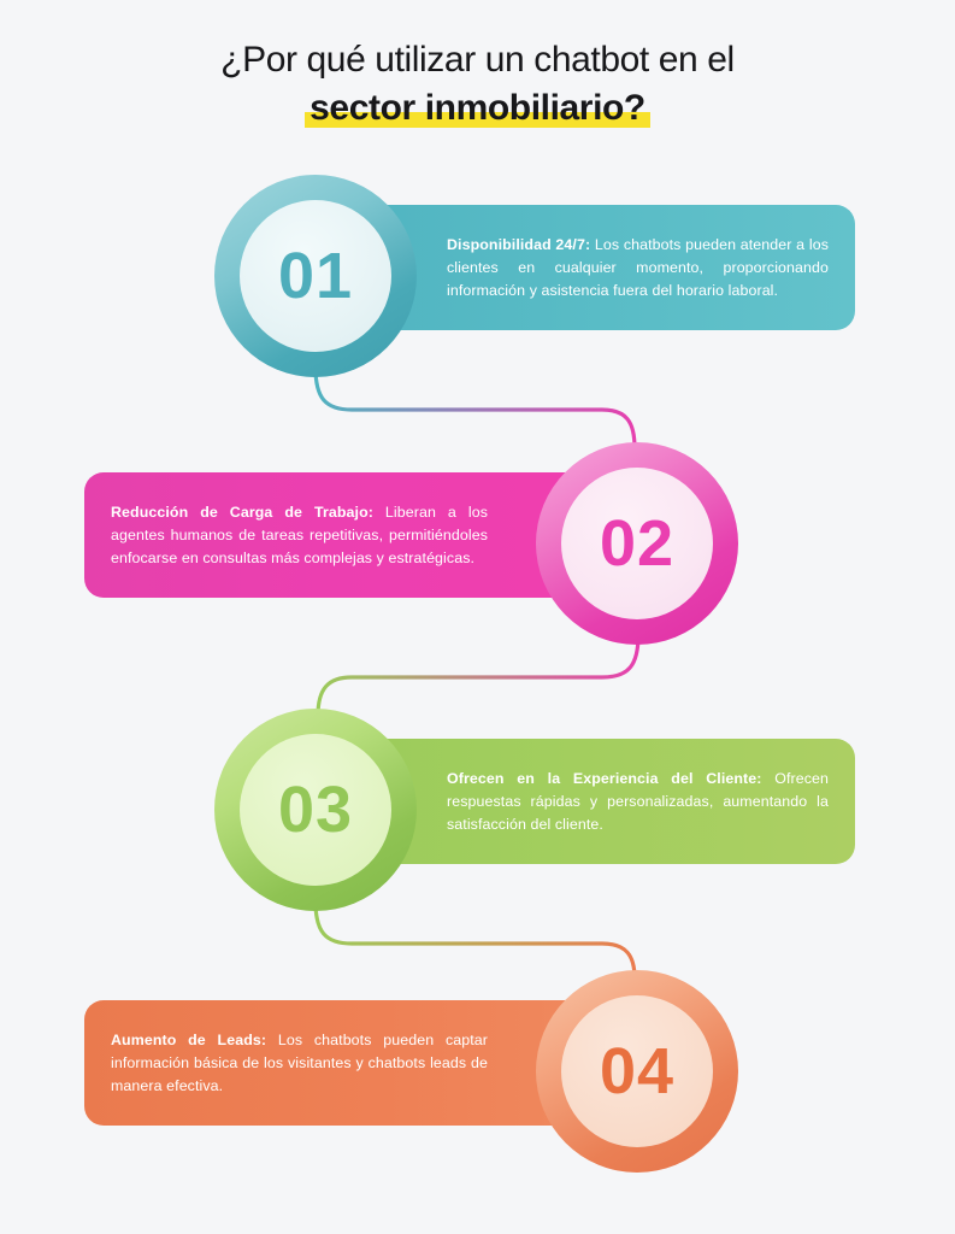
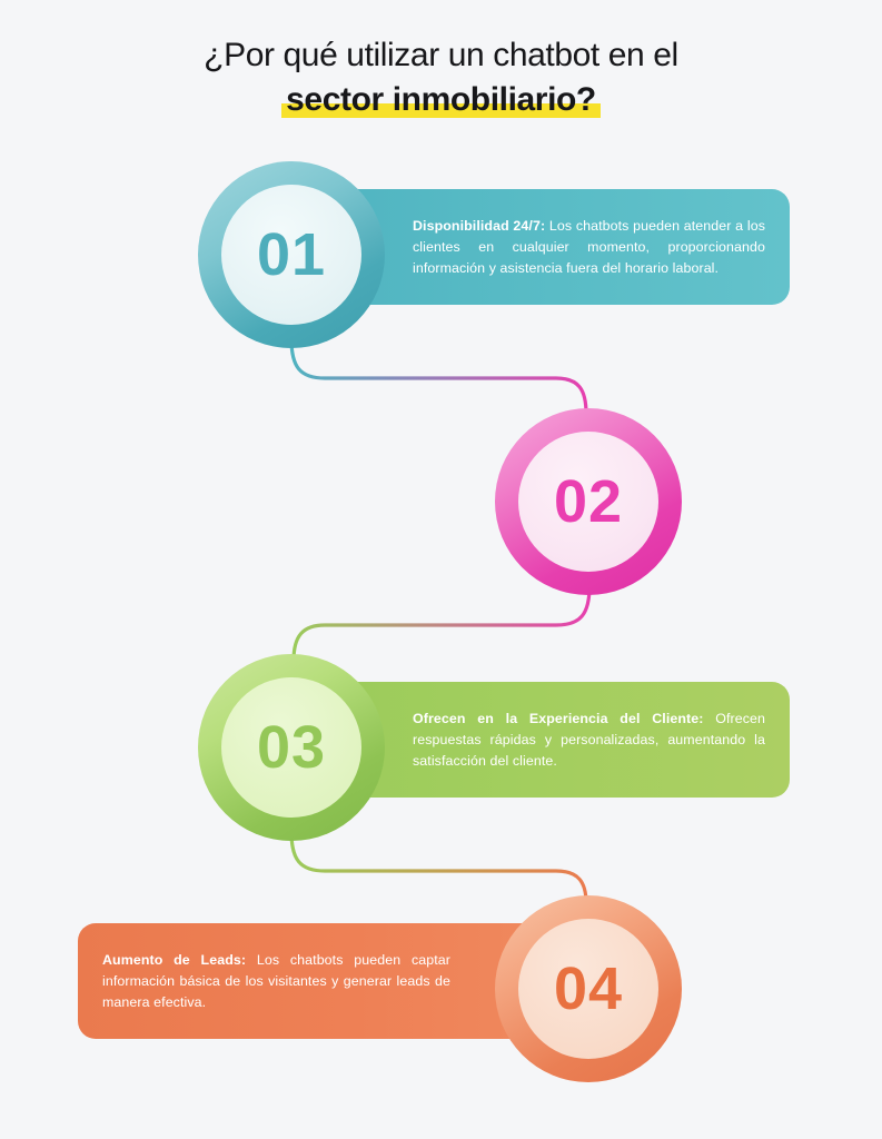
  ¿Por qué utilizar un chatbot en el
  sector inmobiliario?
  Disponibilidad 24/7: Los chatbots pueden atender a los clientes en cualquier momento, proporcionando información y asistencia fuera del horario laboral.
  01
- Reducción de Carga de Trabajo: Liberan a los agentes humanos de tareas repetitivas, permitiéndoles enfocarse en consultas más complejas y estratégicas.
  02
  Ofrecen en la Experiencia del Cliente: Ofrecen respuestas rápidas y personalizadas, aumentando la satisfacción del cliente.
  03
- Aumento de Leads: Los chatbots pueden captar información básica de los visitantes y chatbots leads de manera efectiva.
+ Aumento de Leads: Los chatbots pueden captar información básica de los visitantes y generar leads de manera efectiva.
  04
